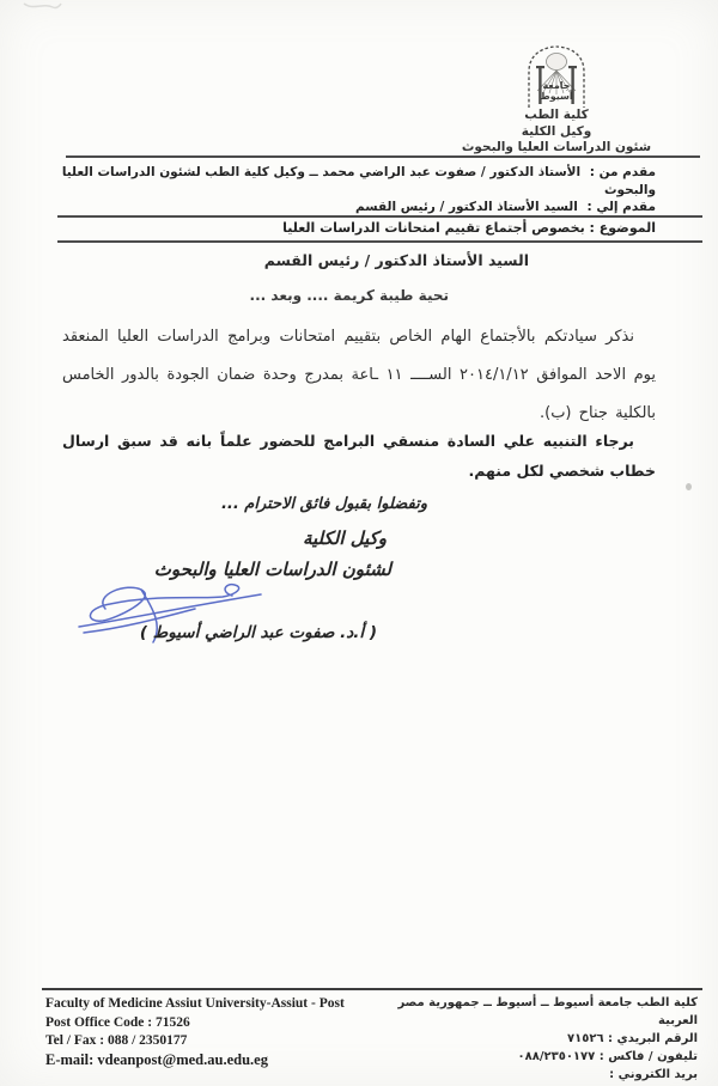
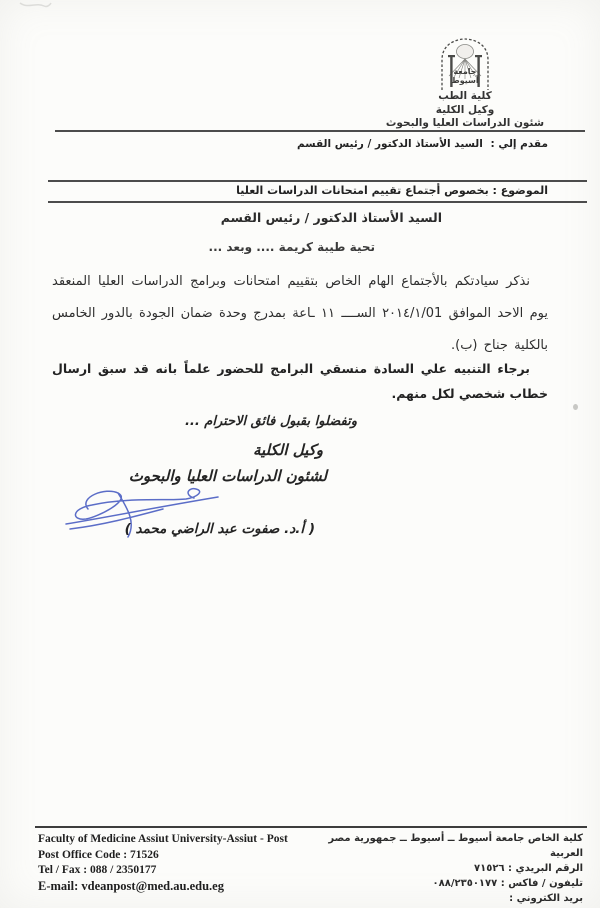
  جامعة
  أسيوط
  كلية الطب
  وكيل الكلية
  شئون الدراسات العليا والبحوث
- مقدم من : الأستاذ الدكتور / صفوت عبد الراضي محمد ــ وكيل كلية الطب لشئون الدراسات العليا والبحوث
  مقدم إلي : السيد الأستاذ الدكتور / رئيس القسم
  الموضوع : بخصوص أجتماع تقييم امتحانات الدراسات العليا
  السيد الأستاذ الدكتور / رئيس القسم
  تحية طيبة كريمة .... وبعد ...
- نذكر سيادتكم بالأجتماع الهام الخاص بتقييم امتحانات وبرامج الدراسات العليا المنعقد يوم الاحد الموافق ٢٠١٤/١/١٢ الســــ ١١ ـاعة بمدرج وحدة ضمان الجودة بالدور الخامس بالكلية جناح (ب).
+ نذكر سيادتكم بالأجتماع الهام الخاص بتقييم امتحانات وبرامج الدراسات العليا المنعقد يوم الاحد الموافق ٢٠١٤/١/01 الســــ ١١ ـاعة بمدرج وحدة ضمان الجودة بالدور الخامس بالكلية جناح (ب).
  برجاء التنبيه علي السادة منسقي البرامج للحضور علماً بانه قد سبق ارسال خطاب شخصي لكل منهم.
  وتفضلوا بقبول فائق الاحترام ...
  وكيل الكلية
  لشئون الدراسات العليا والبحوث
- ( أ.د. صفوت عبد الراضي أسيوط )
+ ( أ.د. صفوت عبد الراضي محمد )
  Faculty of Medicine Assiut University-Assiut - Post
  Post Office Code : 71526
  Tel / Fax : 088 / 2350177
  E-mail: vdeanpost@med.au.edu.eg
- كلية الطب جامعة أسيوط ــ أسيوط ــ جمهورية مصر العربية
+ كلية الخاص جامعة أسيوط ــ أسيوط ــ جمهورية مصر العربية
  الرقم البريدي : ٧١٥٢٦
  تليفون / فاكس : ٠٨٨/٢٣٥٠١٧٧
  بريد الكتروني :
